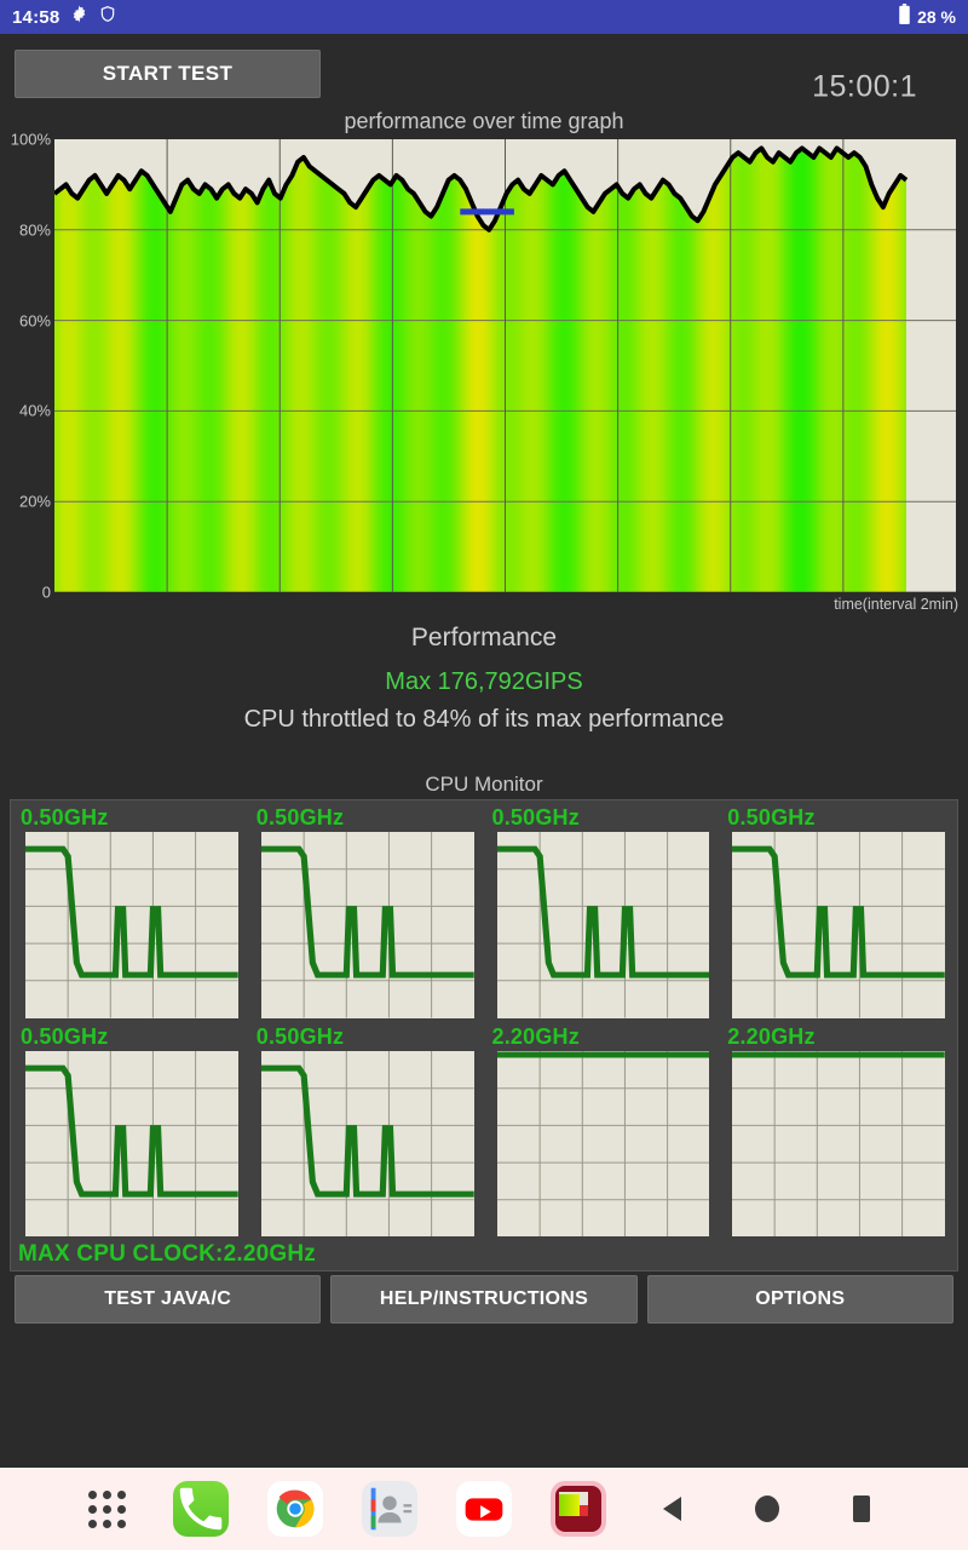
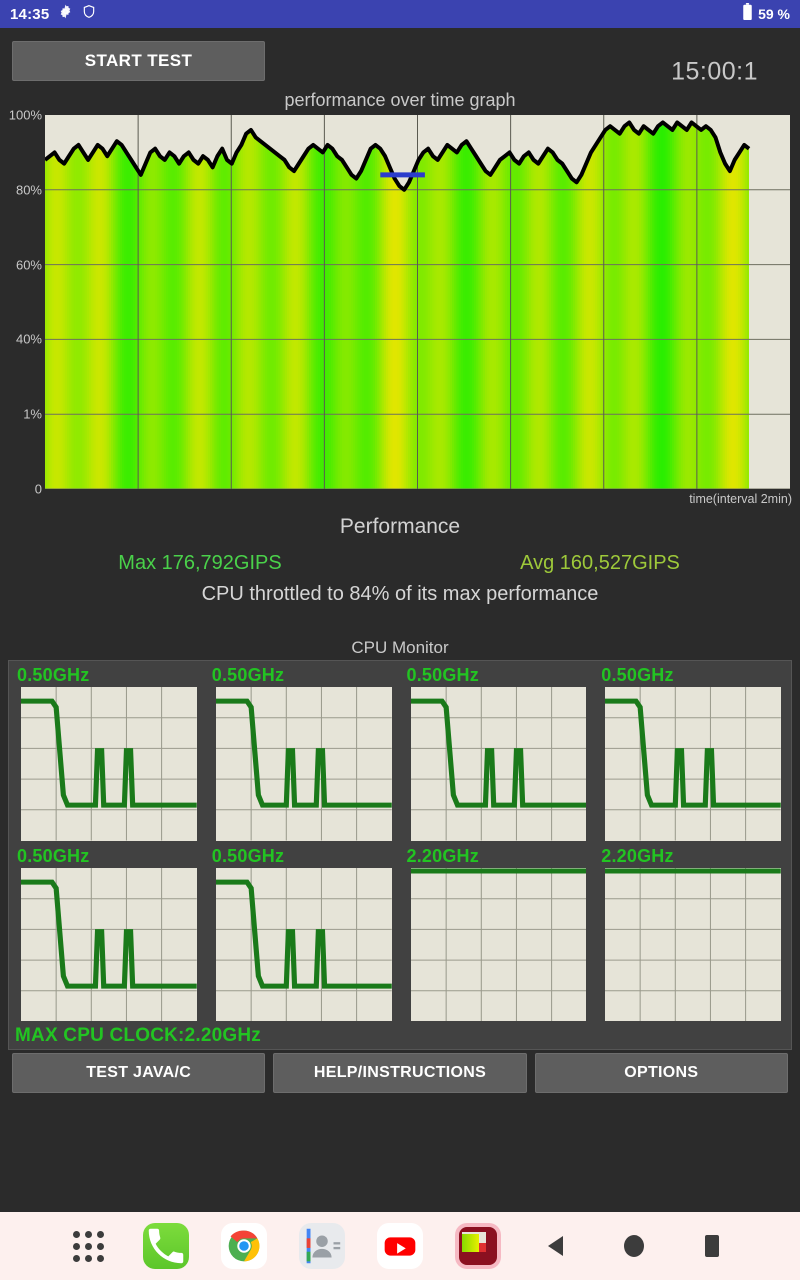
- 14:58
+ 14:35
- 28 %
+ 59 %
  START TEST
  15:00:1
  performance over time graph
  100%
  80%
  60%
  40%
- 20%
+ 1%
  0
  time(interval 2min)
  Performance
  Max 176,792GIPS
+ Avg 160,527GIPS
  CPU throttled to 84% of its max performance
  CPU Monitor
  0.50GHz
  0.50GHz
  0.50GHz
  0.50GHz
  0.50GHz
  0.50GHz
  2.20GHz
  2.20GHz
  MAX CPU CLOCK:2.20GHz
  TEST JAVA/C
  HELP/INSTRUCTIONS
  OPTIONS
